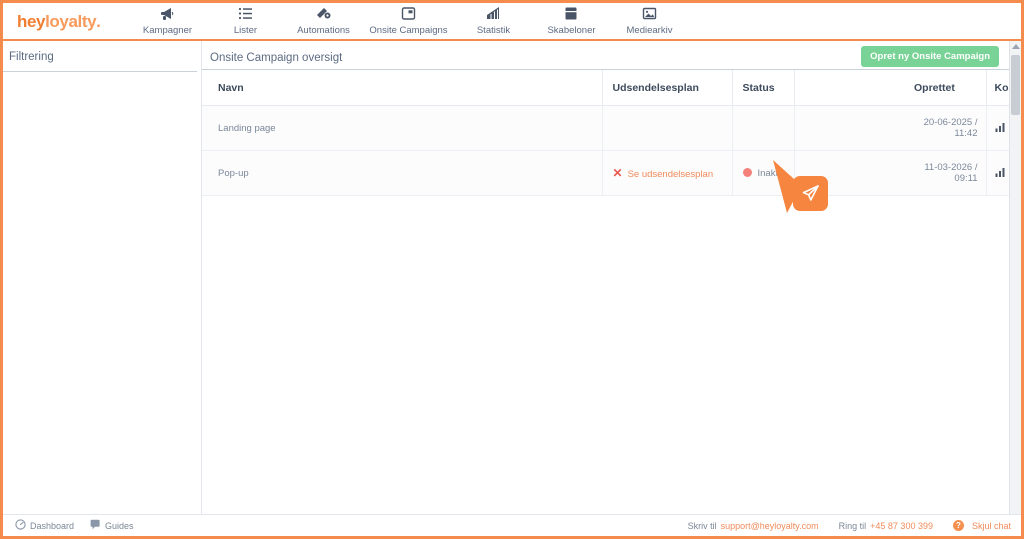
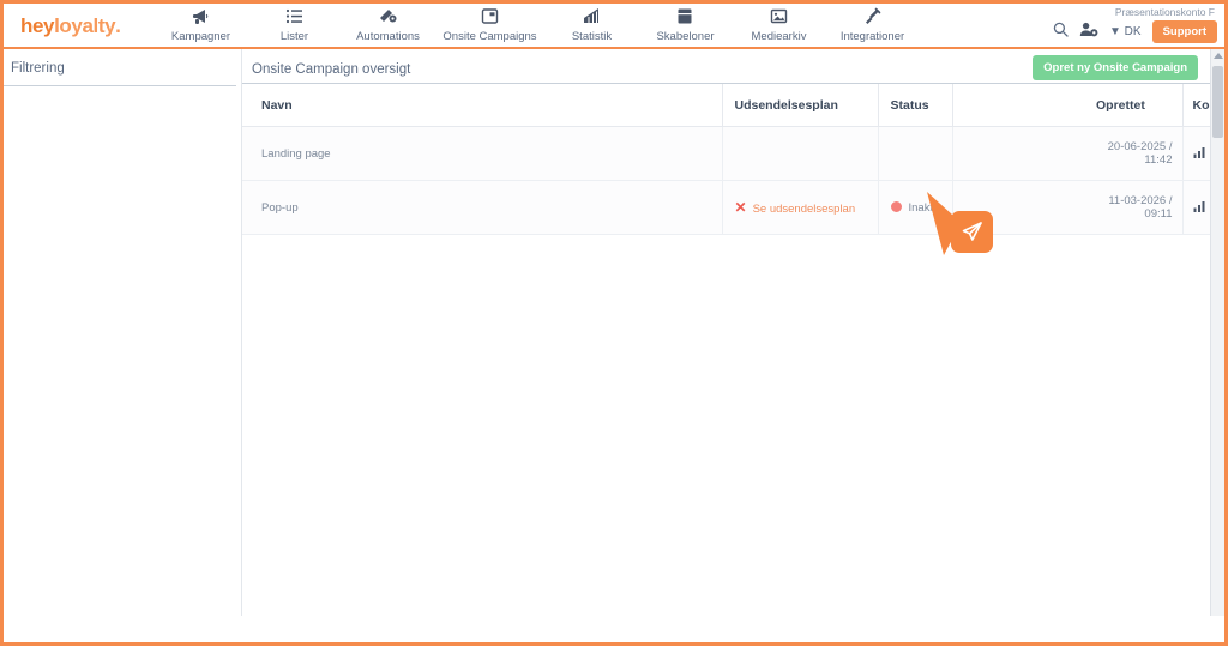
  heyloyalty.
  Kampagner
  Lister
  Automations
  Onsite Campaigns
  Statistik
  Skabeloner
  Mediearkiv
+ Integrationer
+ Præsentationskonto F
+ ▼ DK
+ Support
  Filtrering
  Onsite Campaign oversigt
  Opret ny Onsite Campaign
  Navn	Udsendelsesplan	Status		Oprettet	Ko
  Landing page				20-06-2025 / 11:42
  Pop-up	✕ Se udsendelsesplan	Inak		11-03-2026 / 09:11
- Dashboard
- Guides
- Skriv til
- support@heyloyalty.com
- Ring til
- +45 87 300 399
- ?
- Skjul chat
